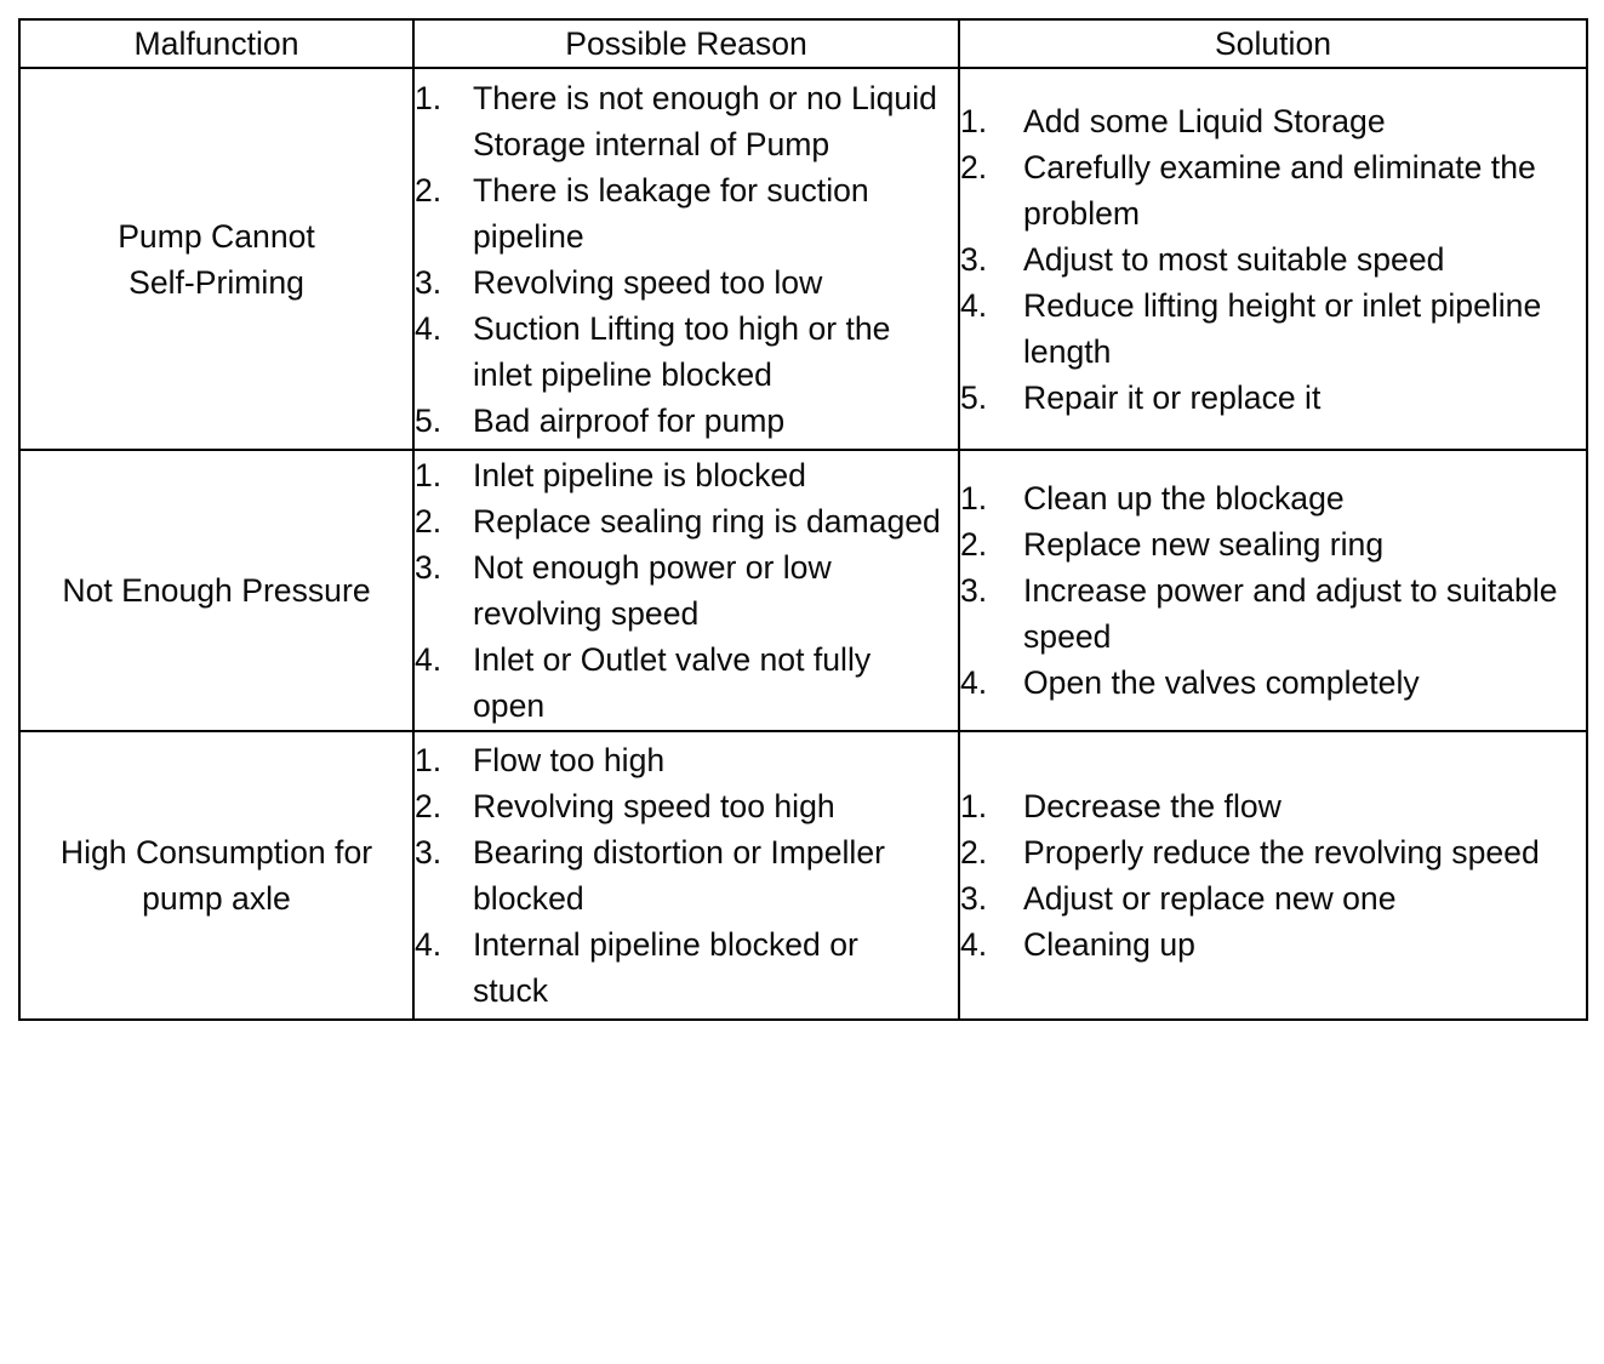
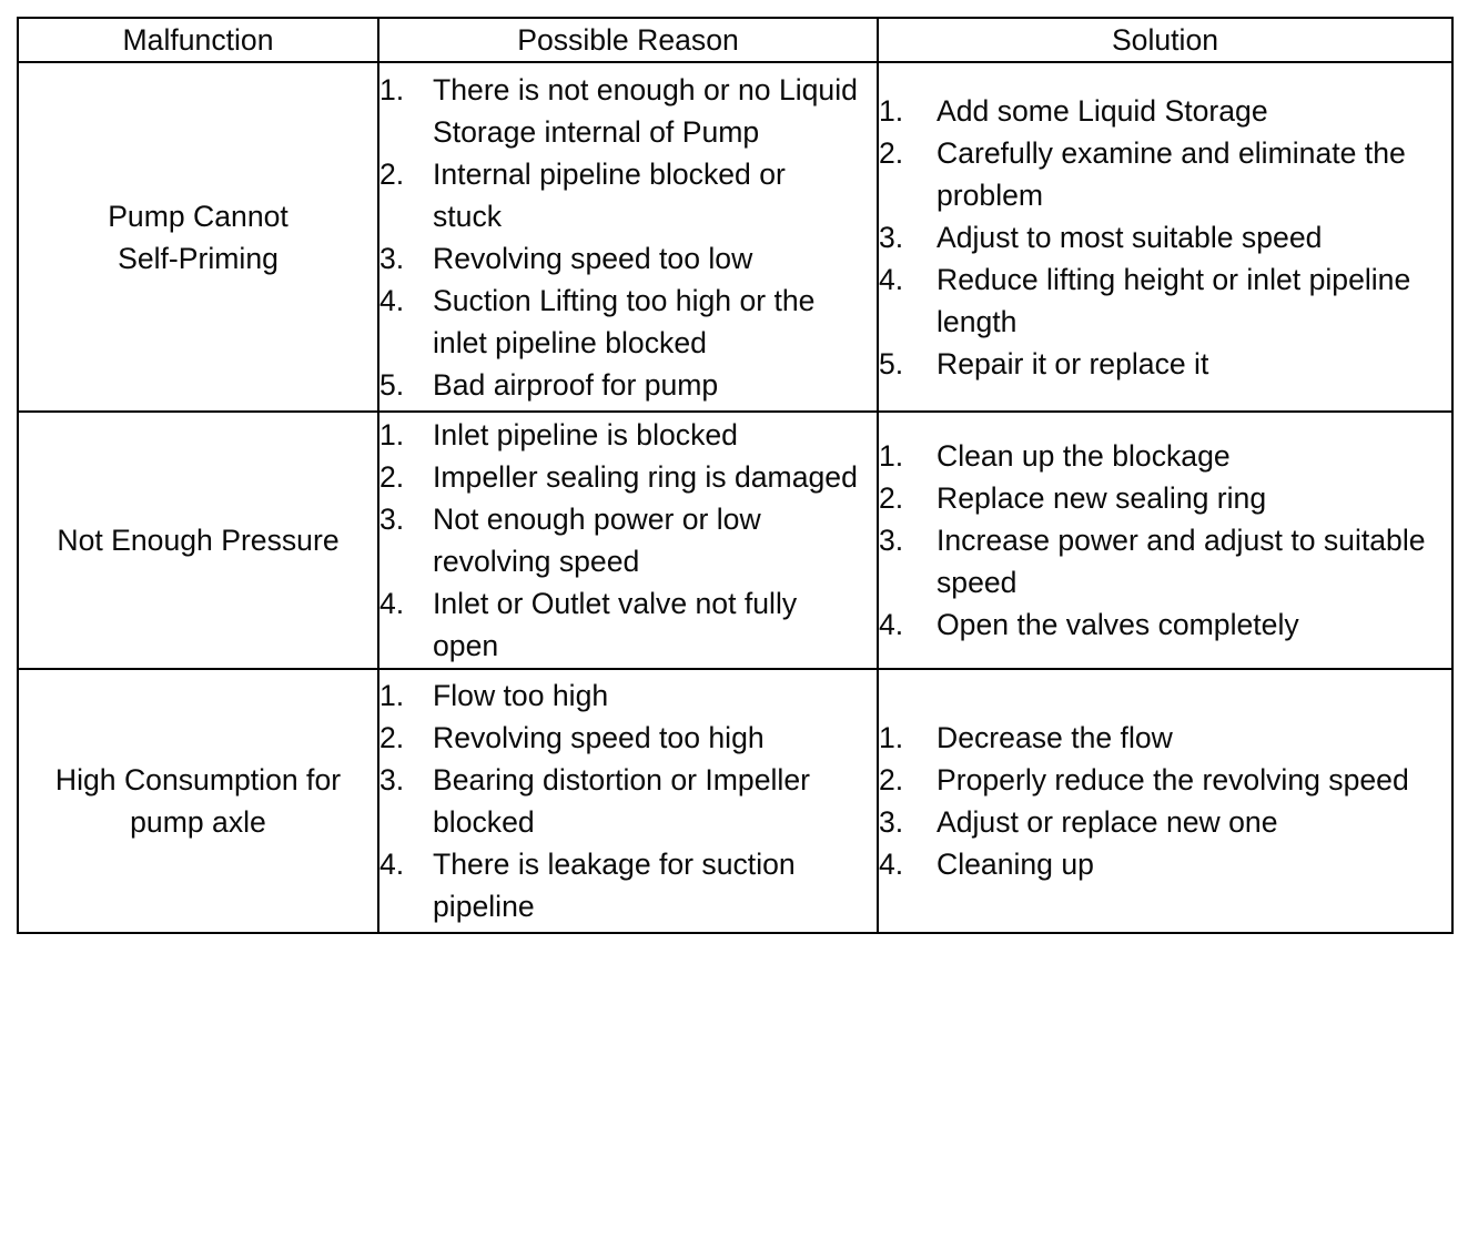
  Malfunction	Possible Reason	Solution
- Pump Cannot Self-Priming	1. There is not enough or no Liquid Storage internal of Pump2. There is leakage for suction pipeline3. Revolving speed too low4. Suction Lifting too high or the inlet pipeline blocked5. Bad airproof for pump	1. Add some Liquid Storage2. Carefully examine and eliminate the problem3. Adjust to most suitable speed4. Reduce lifting height or inlet pipeline length5. Repair it or replace it
+ Pump Cannot Self-Priming	1. There is not enough or no Liquid Storage internal of Pump2. Internal pipeline blocked or stuck3. Revolving speed too low4. Suction Lifting too high or the inlet pipeline blocked5. Bad airproof for pump	1. Add some Liquid Storage2. Carefully examine and eliminate the problem3. Adjust to most suitable speed4. Reduce lifting height or inlet pipeline length5. Repair it or replace it
- Not Enough Pressure	1. Inlet pipeline is blocked2. Replace sealing ring is damaged3. Not enough power or low revolving speed4. Inlet or Outlet valve not fully open	1. Clean up the blockage2. Replace new sealing ring3. Increase power and adjust to suitable speed4. Open the valves completely
+ Not Enough Pressure	1. Inlet pipeline is blocked2. Impeller sealing ring is damaged3. Not enough power or low revolving speed4. Inlet or Outlet valve not fully open	1. Clean up the blockage2. Replace new sealing ring3. Increase power and adjust to suitable speed4. Open the valves completely
- High Consumption for pump axle	1. Flow too high2. Revolving speed too high3. Bearing distortion or Impeller blocked4. Internal pipeline blocked or stuck	1. Decrease the flow2. Properly reduce the revolving speed3. Adjust or replace new one4. Cleaning up
+ High Consumption for pump axle	1. Flow too high2. Revolving speed too high3. Bearing distortion or Impeller blocked4. There is leakage for suction pipeline	1. Decrease the flow2. Properly reduce the revolving speed3. Adjust or replace new one4. Cleaning up
